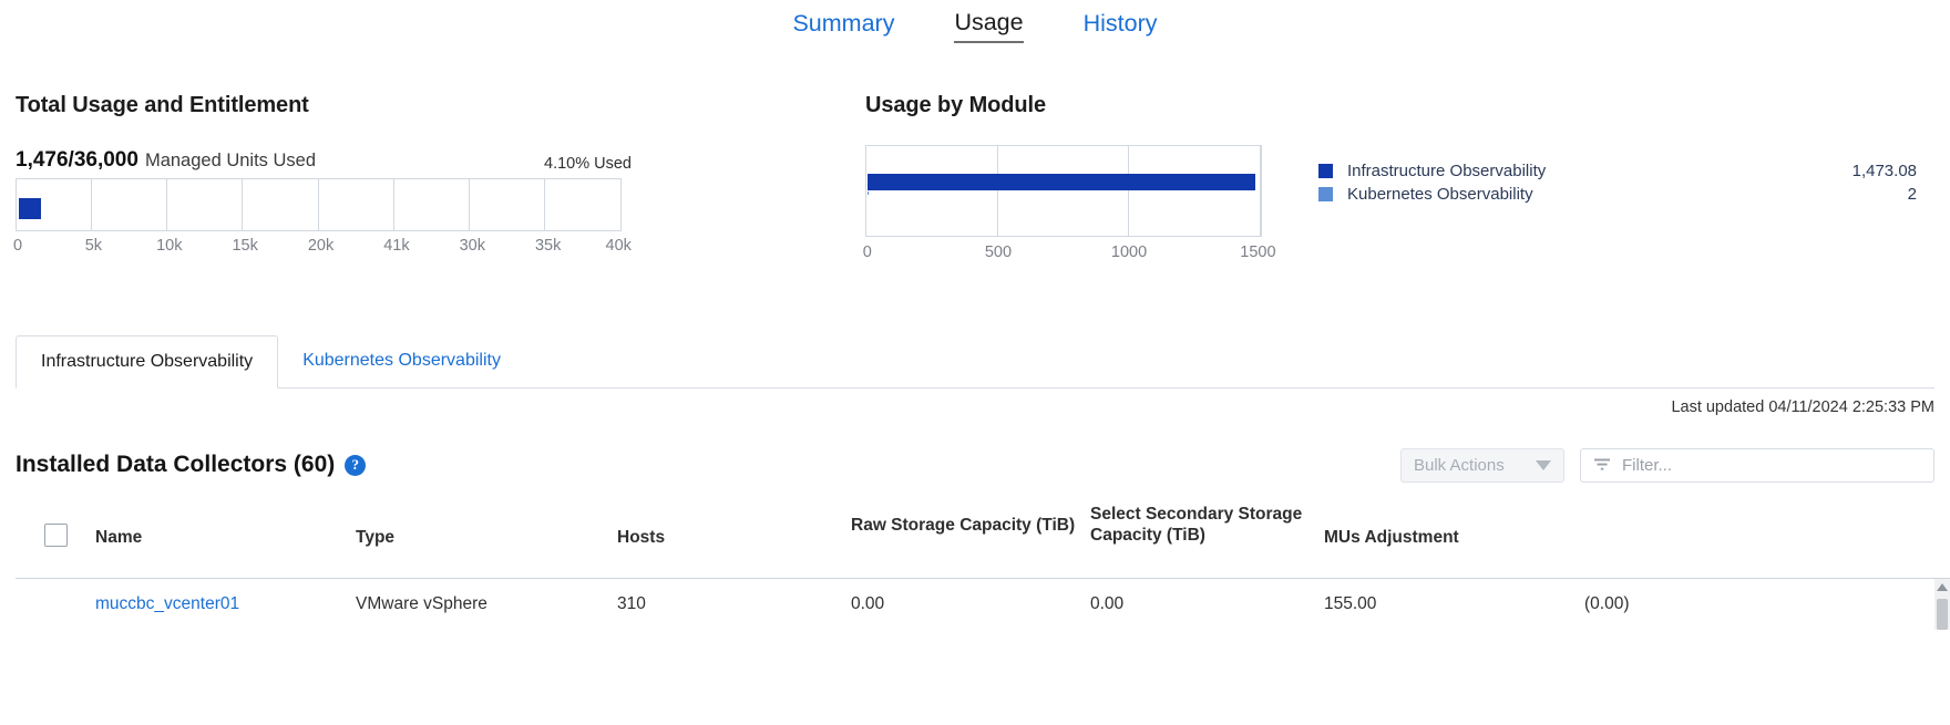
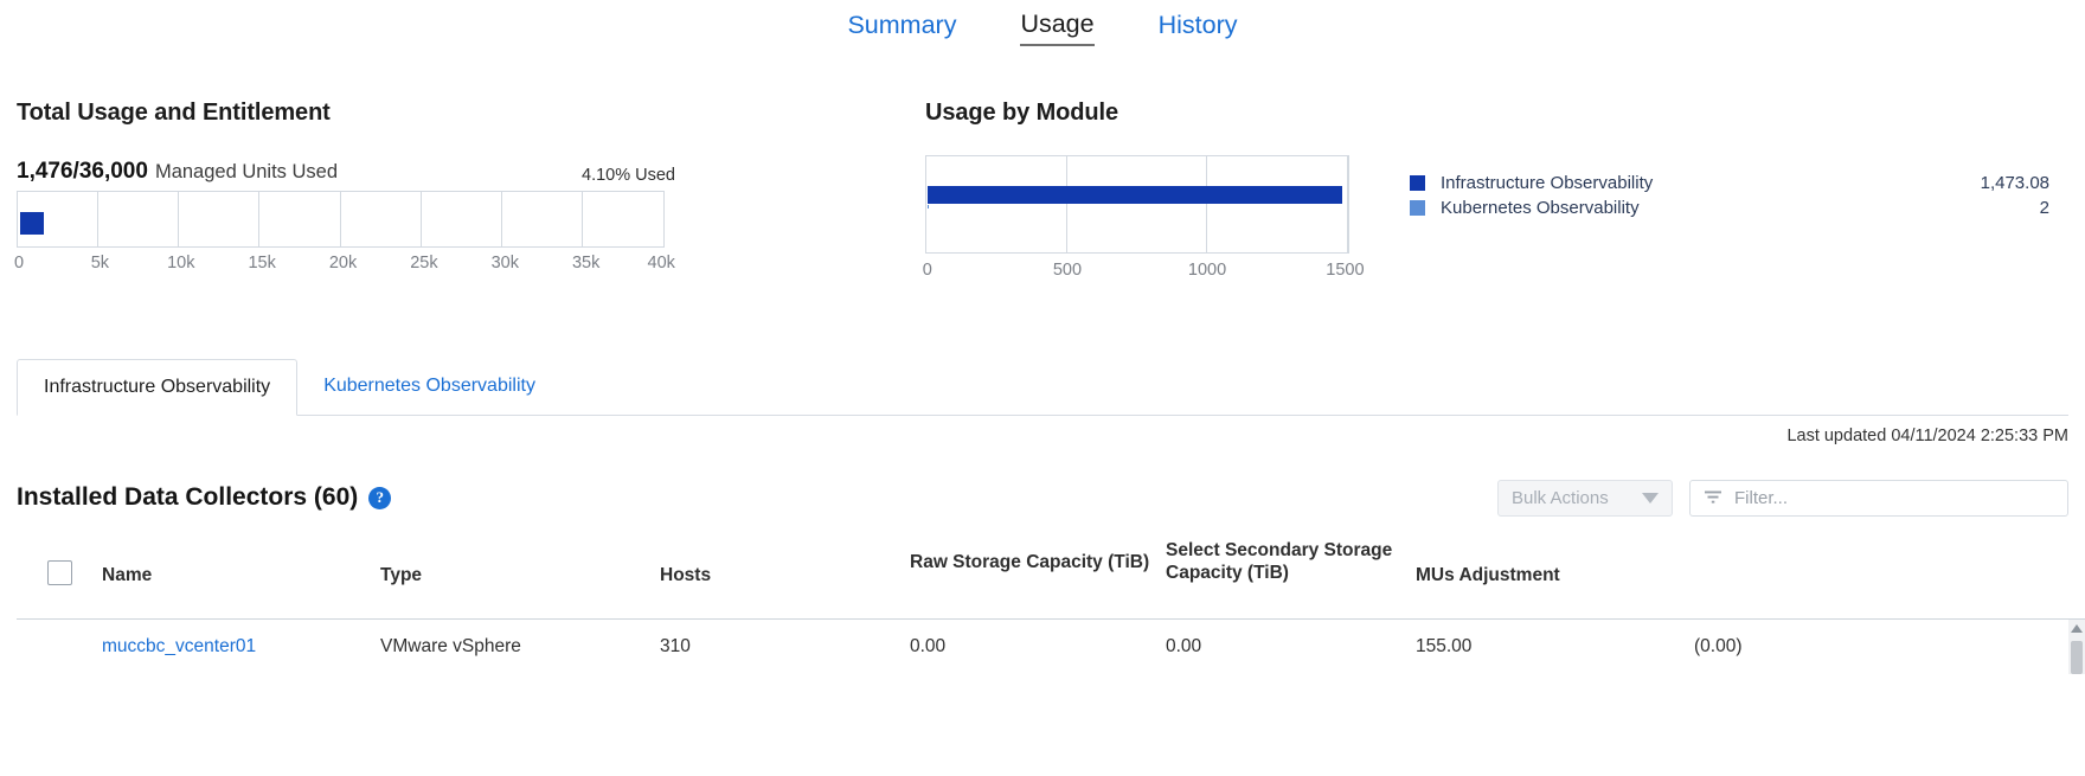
  Summary
  Usage
  History
  Total Usage and Entitlement
  1,476/36,000
  Managed Units Used
  4.10% Used
  0
  5k
  10k
  15k
  20k
- 41k
+ 25k
  30k
  35k
  40k
  Usage by Module
  0
  500
  1000
  1500
  Infrastructure Observability
  1,473.08
  Kubernetes Observability
  2
  Infrastructure Observability
  Kubernetes Observability
  Last updated 04/11/2024 2:25:33 PM
  Installed Data Collectors (60)
  ?
  Bulk Actions
  Filter...
  Name
  Type
  Hosts
  Raw Storage Capacity (TiB)
  Select Secondary Storage Capacity (TiB)
  MUs Adjustment
  muccbc_vcenter01
  VMware vSphere
  310
  0.00
  0.00
  155.00
  (0.00)
